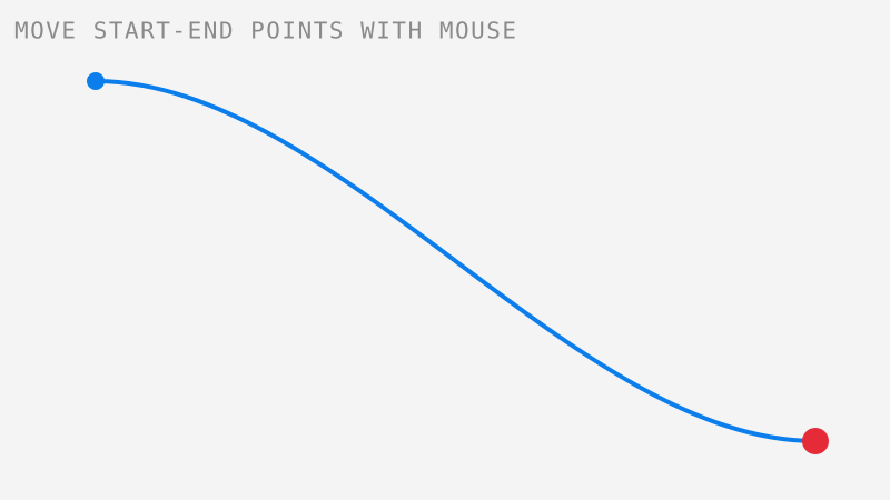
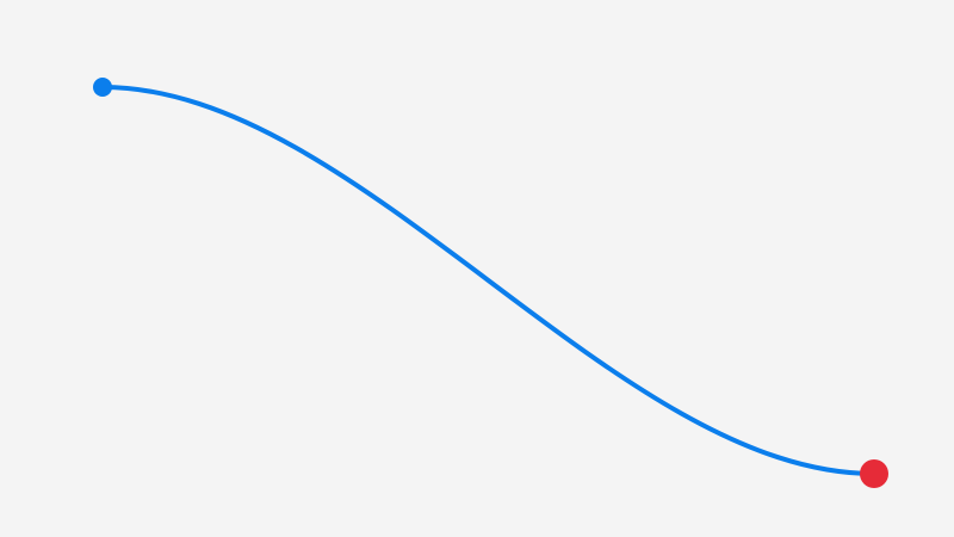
- MOVE START-END POINTS WITH MOUSE
